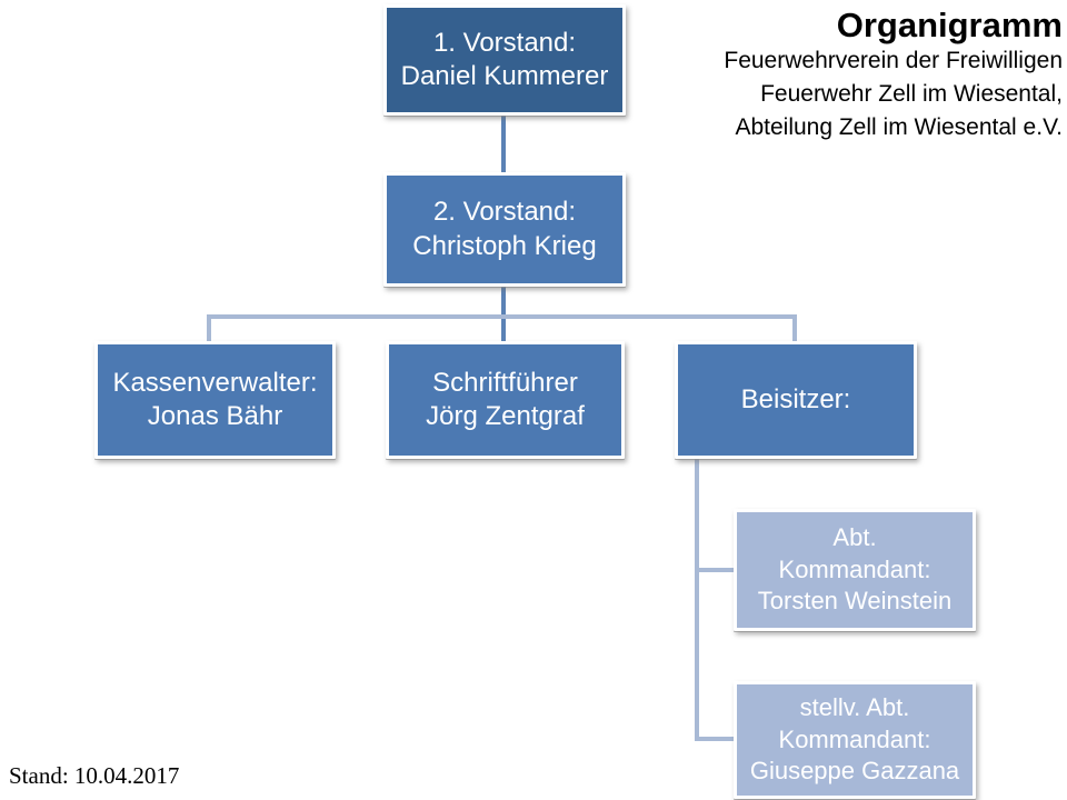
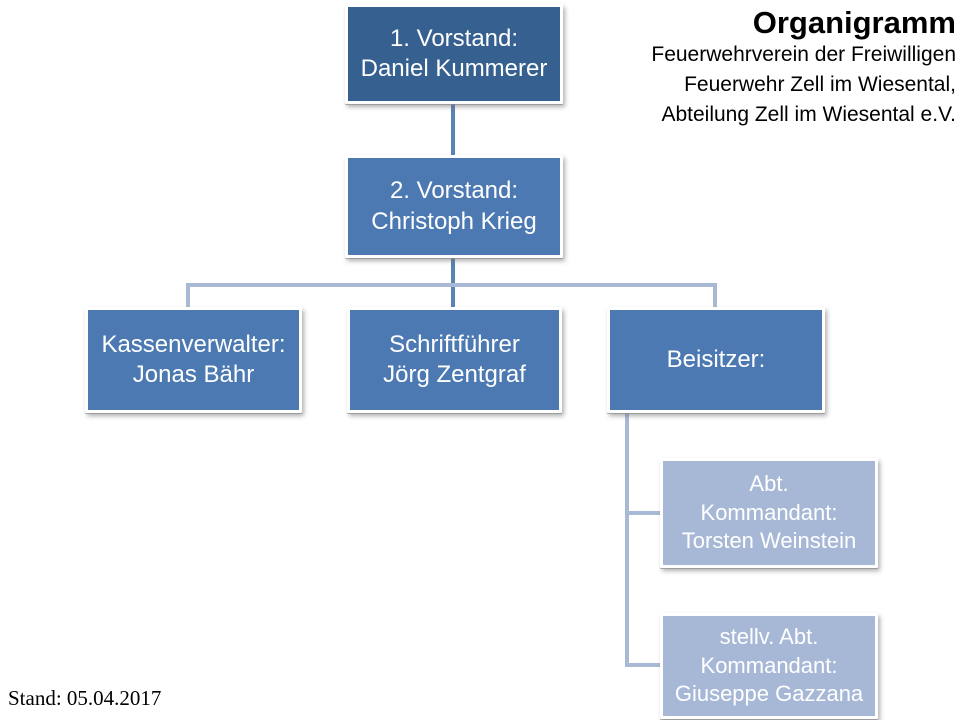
  1. Vorstand:
  Daniel Kummerer
  2. Vorstand:
  Christoph Krieg
  Kassenverwalter:
  Jonas Bähr
  Schriftführer
  Jörg Zentgraf
  Beisitzer:
  Abt.
  Kommandant:
  Torsten Weinstein
  stellv. Abt.
  Kommandant:
  Giuseppe Gazzana
  Organigramm
  Feuerwehrverein der Freiwilligen
  Feuerwehr Zell im Wiesental,
  Abteilung Zell im Wiesental e.V.
- Stand: 10.04.2017
+ Stand: 05.04.2017
